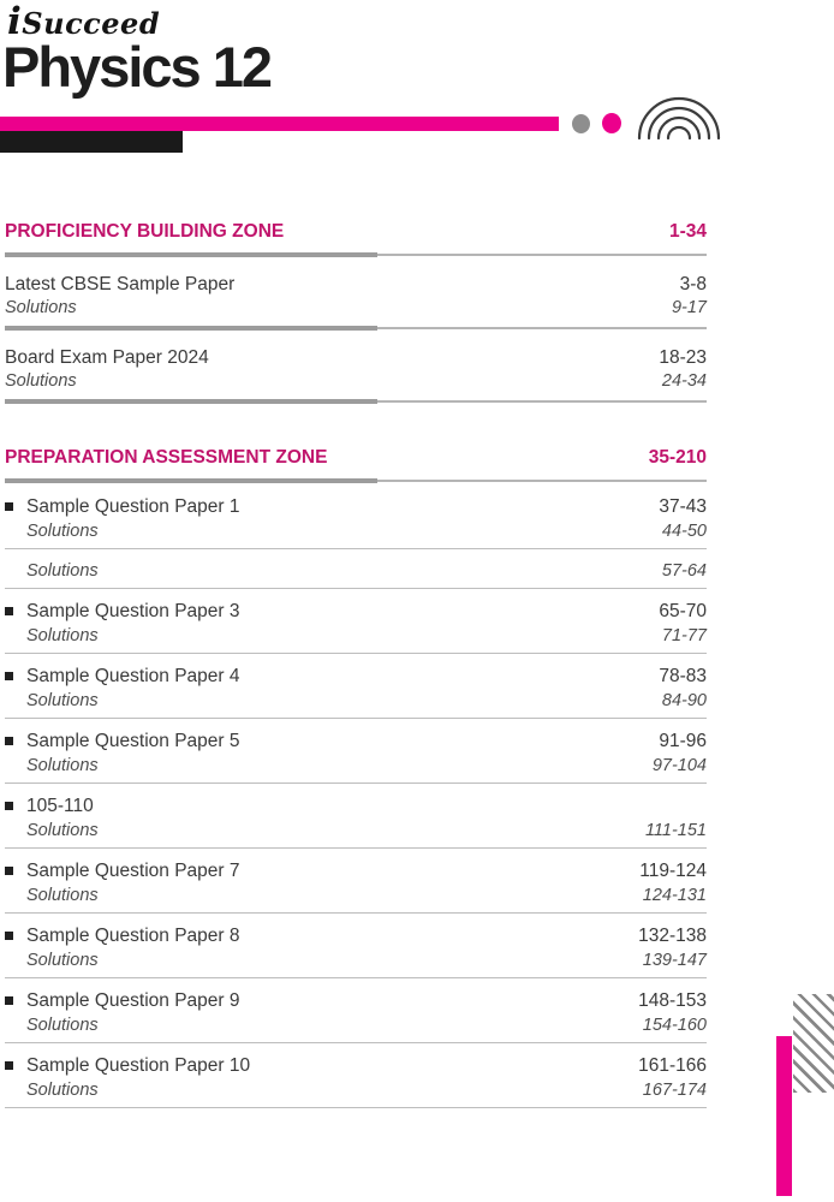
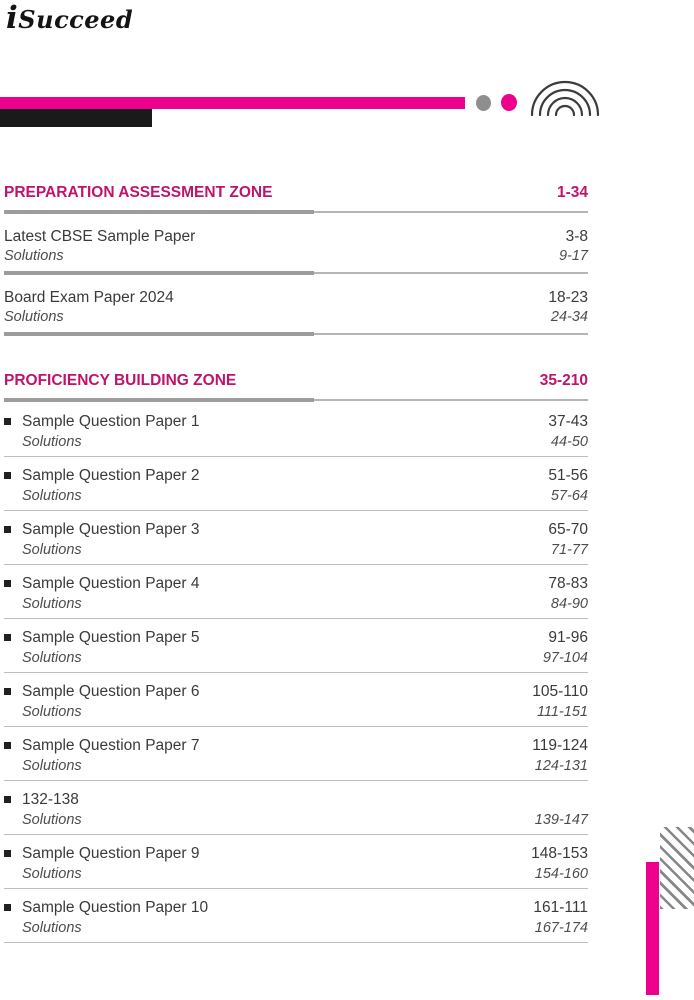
  iSucceed
- Physics 12
- PROFICIENCY BUILDING ZONE
+ PREPARATION ASSESSMENT ZONE
  1-34
  Latest CBSE Sample Paper
  3-8
  Solutions
  9-17
  Board Exam Paper 2024
  18-23
  Solutions
  24-34
- PREPARATION ASSESSMENT ZONE
+ PROFICIENCY BUILDING ZONE
  35-210
  Sample Question Paper 1
  37-43
  Solutions
  44-50
+ Sample Question Paper 2
+ 51-56
  Solutions
  57-64
  Sample Question Paper 3
  65-70
  Solutions
  71-77
  Sample Question Paper 4
  78-83
  Solutions
  84-90
  Sample Question Paper 5
  91-96
  Solutions
  97-104
+ Sample Question Paper 6
  105-110
  Solutions
  111-151
  Sample Question Paper 7
  119-124
  Solutions
  124-131
- Sample Question Paper 8
  132-138
  Solutions
  139-147
  Sample Question Paper 9
  148-153
  Solutions
  154-160
  Sample Question Paper 10
- 161-166
+ 161-111
  Solutions
  167-174
